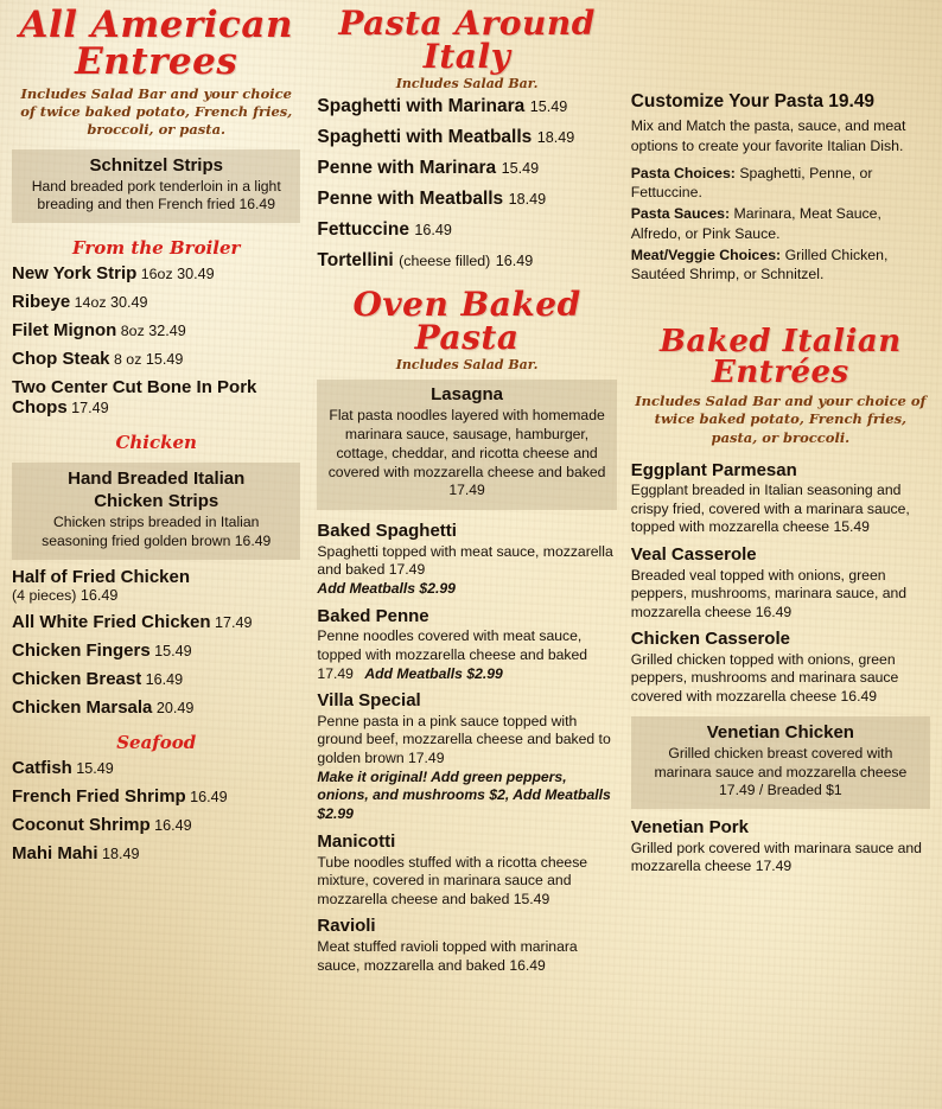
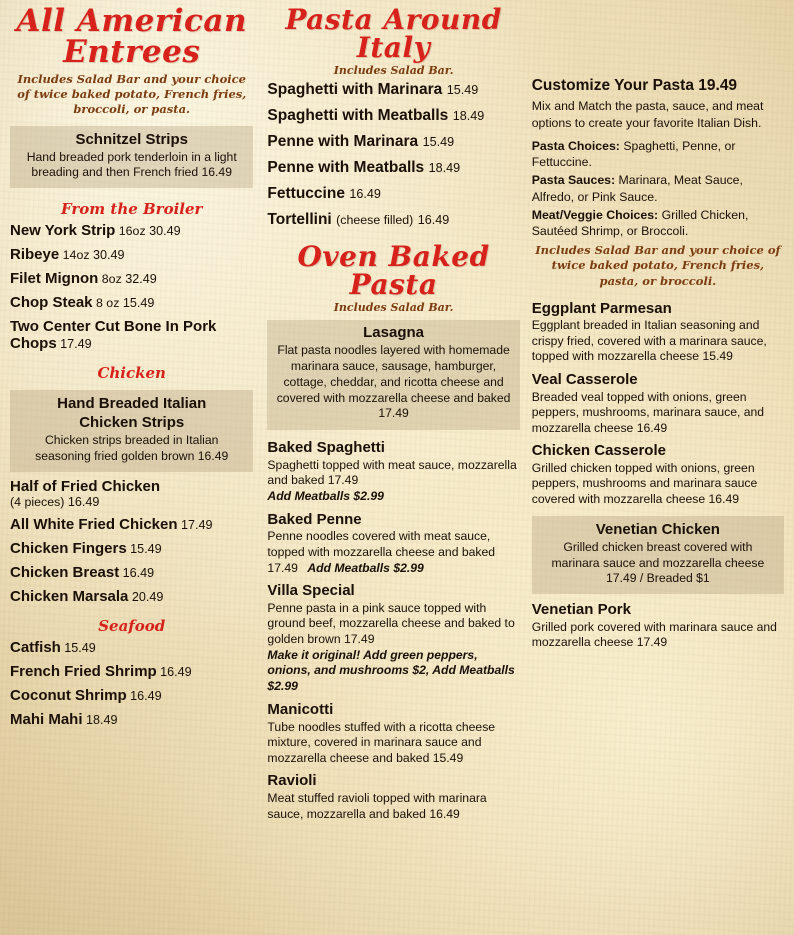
  All American
  Entrees
  Includes Salad Bar and your choice of twice baked potato, French fries, broccoli, or pasta.
  Schnitzel Strips
  Hand breaded pork tenderloin in a light breading and then French fried 16.49
  From the Broiler
  New York Strip 16oz 30.49
  Ribeye 14oz 30.49
  Filet Mignon 8oz 32.49
  Chop Steak 8 oz 15.49
  Two Center Cut Bone In Pork Chops 17.49
  Chicken
  Hand Breaded Italian
  Chicken Strips
  Chicken strips breaded in Italian seasoning fried golden brown 16.49
  Half of Fried Chicken
  (4 pieces) 16.49
  All White Fried Chicken 17.49
  Chicken Fingers 15.49
  Chicken Breast 16.49
  Chicken Marsala 20.49
  Seafood
  Catfish 15.49
  French Fried Shrimp 16.49
  Coconut Shrimp 16.49
  Mahi Mahi 18.49
  Pasta Around Italy
  Includes Salad Bar.
  Spaghetti with Marinara 15.49
  Spaghetti with Meatballs 18.49
  Penne with Marinara 15.49
  Penne with Meatballs 18.49
  Fettuccine 16.49
  Tortellini (cheese filled) 16.49
  Oven Baked
  Pasta
  Includes Salad Bar.
  Lasagna
  Flat pasta noodles layered with homemade marinara sauce, sausage, hamburger, cottage, cheddar, and ricotta cheese and covered with mozzarella cheese and baked 17.49
  Baked Spaghetti
  Spaghetti topped with meat sauce, mozzarella and baked 17.49
  Add Meatballs $2.99
  Baked Penne
  Penne noodles covered with meat sauce, topped with mozzarella cheese and baked 17.49 Add Meatballs $2.99
  Villa Special
  Penne pasta in a pink sauce topped with ground beef, mozzarella cheese and baked to golden brown 17.49
  Make it original! Add green peppers, onions, and mushrooms $2, Add Meatballs $2.99
  Manicotti
  Tube noodles stuffed with a ricotta cheese mixture, covered in marinara sauce and mozzarella cheese and baked 15.49
  Ravioli
  Meat stuffed ravioli topped with marinara sauce, mozzarella and baked 16.49
  Customize Your Pasta 19.49
  Mix and Match the pasta, sauce, and meat options to create your favorite Italian Dish.
  Pasta Choices: Spaghetti, Penne, or Fettuccine.
  Pasta Sauces: Marinara, Meat Sauce, Alfredo, or Pink Sauce.
- Meat/Veggie Choices: Grilled Chicken, Sautéed Shrimp, or Schnitzel.
+ Meat/Veggie Choices: Grilled Chicken, Sautéed Shrimp, or Broccoli.
- Baked Italian
- Entrées
  Includes Salad Bar and your choice of twice baked potato, French fries, pasta, or broccoli.
  Eggplant Parmesan
  Eggplant breaded in Italian seasoning and crispy fried, covered with a marinara sauce, topped with mozzarella cheese 15.49
  Veal Casserole
  Breaded veal topped with onions, green peppers, mushrooms, marinara sauce, and mozzarella cheese 16.49
  Chicken Casserole
  Grilled chicken topped with onions, green peppers, mushrooms and marinara sauce covered with mozzarella cheese 16.49
  Venetian Chicken
  Grilled chicken breast covered with marinara sauce and mozzarella cheese 17.49 / Breaded $1
  Venetian Pork
  Grilled pork covered with marinara sauce and mozzarella cheese 17.49
